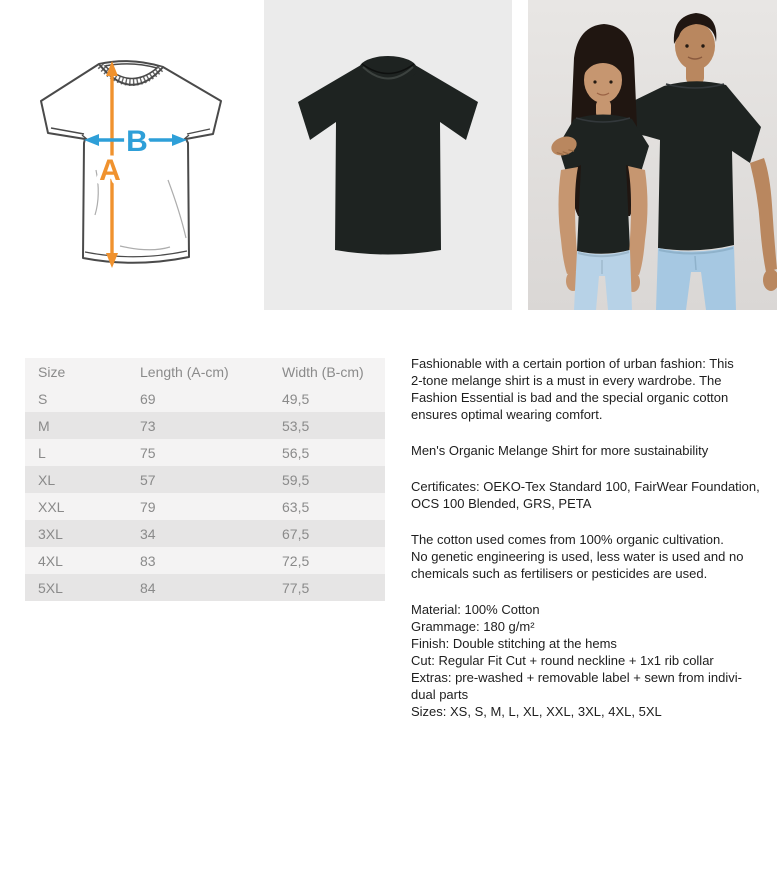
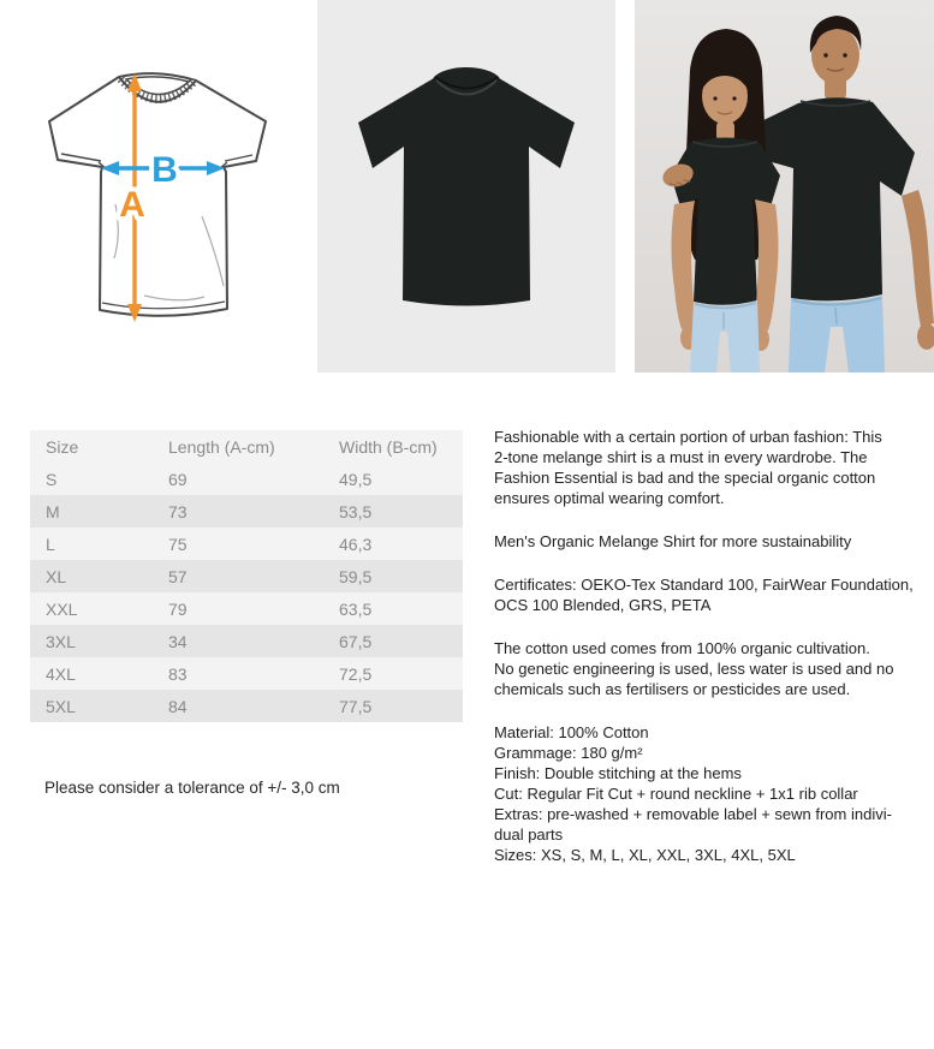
  A
  B
  Size
  Length (A-cm)
  Width (B-cm)
  S
  69
  49,5
  M
  73
  53,5
  L
  75
- 56,5
+ 46,3
  XL
  57
  59,5
  XXL
  79
  63,5
  3XL
  34
  67,5
  4XL
  83
  72,5
  5XL
  84
  77,5
+ Please consider a tolerance of +/- 3,0 cm
  Fashionable with a certain portion of urban fashion: This
  2-tone melange shirt is a must in every wardrobe. The
  Fashion Essential is bad and the special organic cotton
  ensures optimal wearing comfort.
  Men's Organic Melange Shirt for more sustainability
  Certificates: OEKO-Tex Standard 100, FairWear Foundation,
  OCS 100 Blended, GRS, PETA
  The cotton used comes from 100% organic cultivation.
  No genetic engineering is used, less water is used and no
  chemicals such as fertilisers or pesticides are used.
  Material: 100% Cotton
  Grammage: 180 g/m²
  Finish: Double stitching at the hems
  Cut: Regular Fit Cut + round neckline + 1x1 rib collar
  Extras: pre-washed + removable label + sewn from indivi-
  dual parts
  Sizes: XS, S, M, L, XL, XXL, 3XL, 4XL, 5XL
